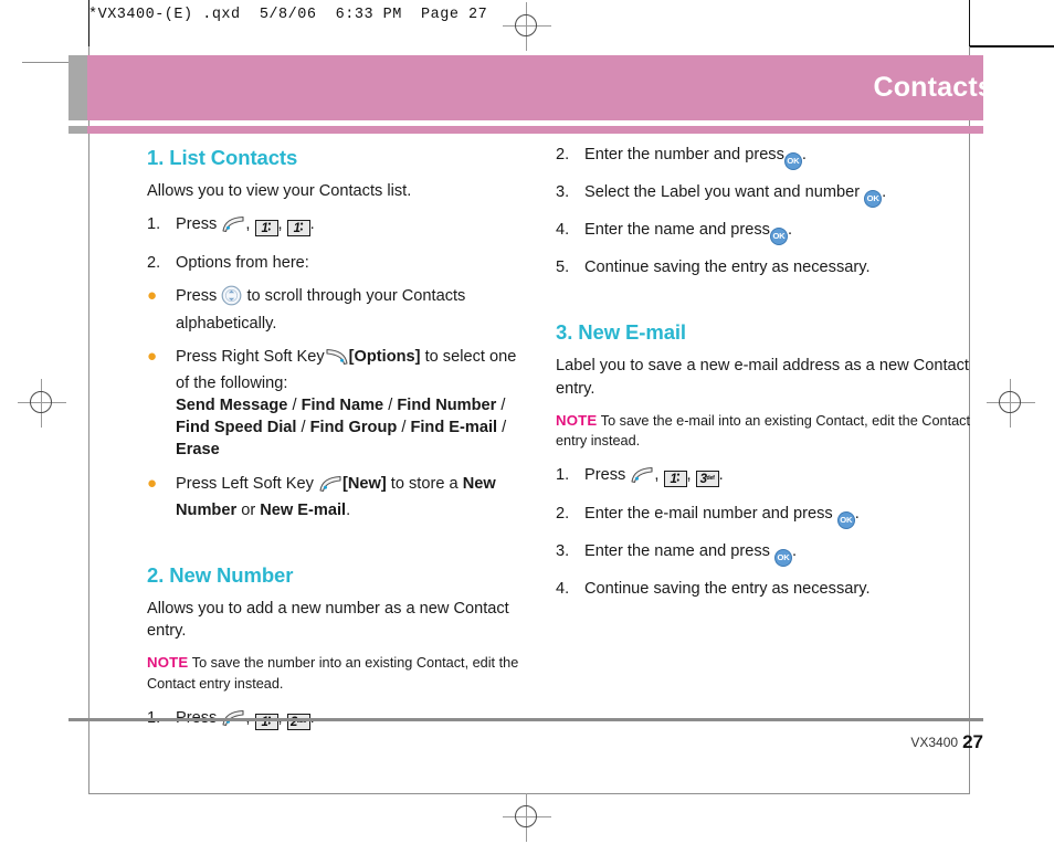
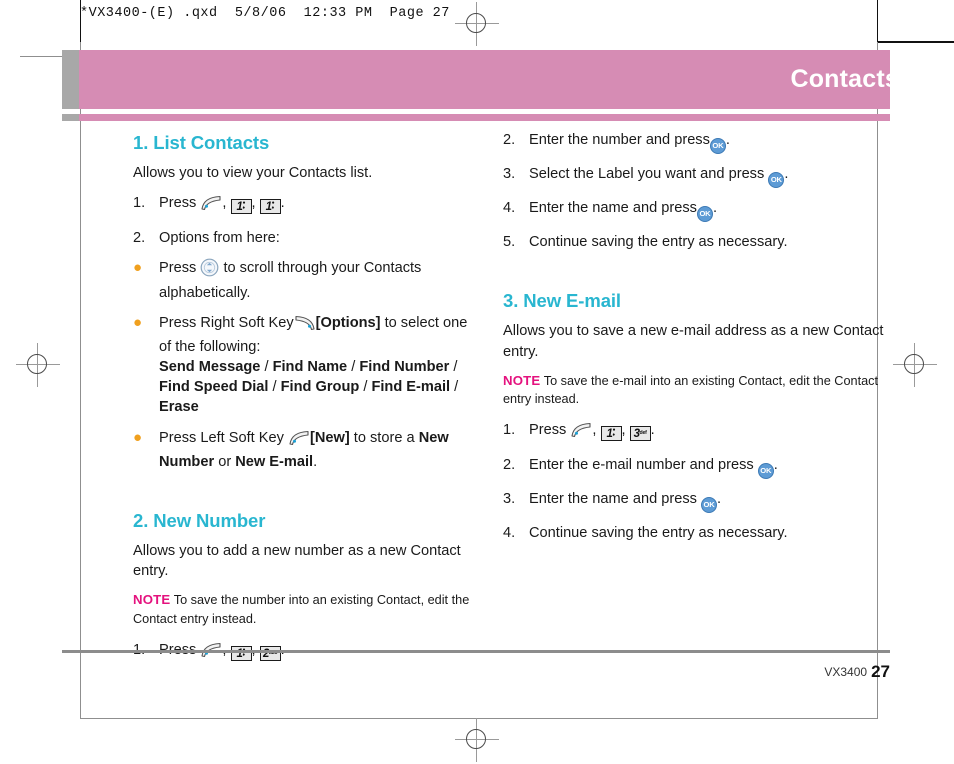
- *VX3400-(E) .qxd 5/8/06 6:33 PM Page 27
+ *VX3400-(E) .qxd 5/8/06 12:33 PM Page 27
  Contacts
  1. List Contacts
  Allows you to view your Contacts list.
  1.
  Press , 1
  2.
  Options from here:
  ●
  Press to scroll through your Contacts alphabetically.
  ●
  Press Right Soft Key [Options] to select one of the following:
  Send Message / Find Name / Find Number /
  Find Speed Dial / Find Group / Find E-mail /
  Erase
  ●
  Press Left Soft Key [New] to store a New Number or New E-mail.
  2. New Number
  Allows you to add a new number as a new Contact entry.
  NOTE To save the number into an existing Contact, edit the Contact entry instead.
  2.
  Enter the number and press OK.
  3.
- Select the Label you want and number OK.
+ Select the Label you want and press OK.
  4.
  Enter the name and press OK.
  5.
  Continue saving the entry as necessary.
  3. New E-mail
- Label you to save a new e-mail address as a new Contact entry.
+ Allows you to save a new e-mail address as a new Contact entry.
  NOTE To save the e-mail into an existing Contact, edit the Contact entry instead.
  1.
  Press , 1
  2.
  Enter the e-mail number and press OK.
  3.
  Enter the name and press OK.
  4.
  Continue saving the entry as necessary.
  VX3400 27
